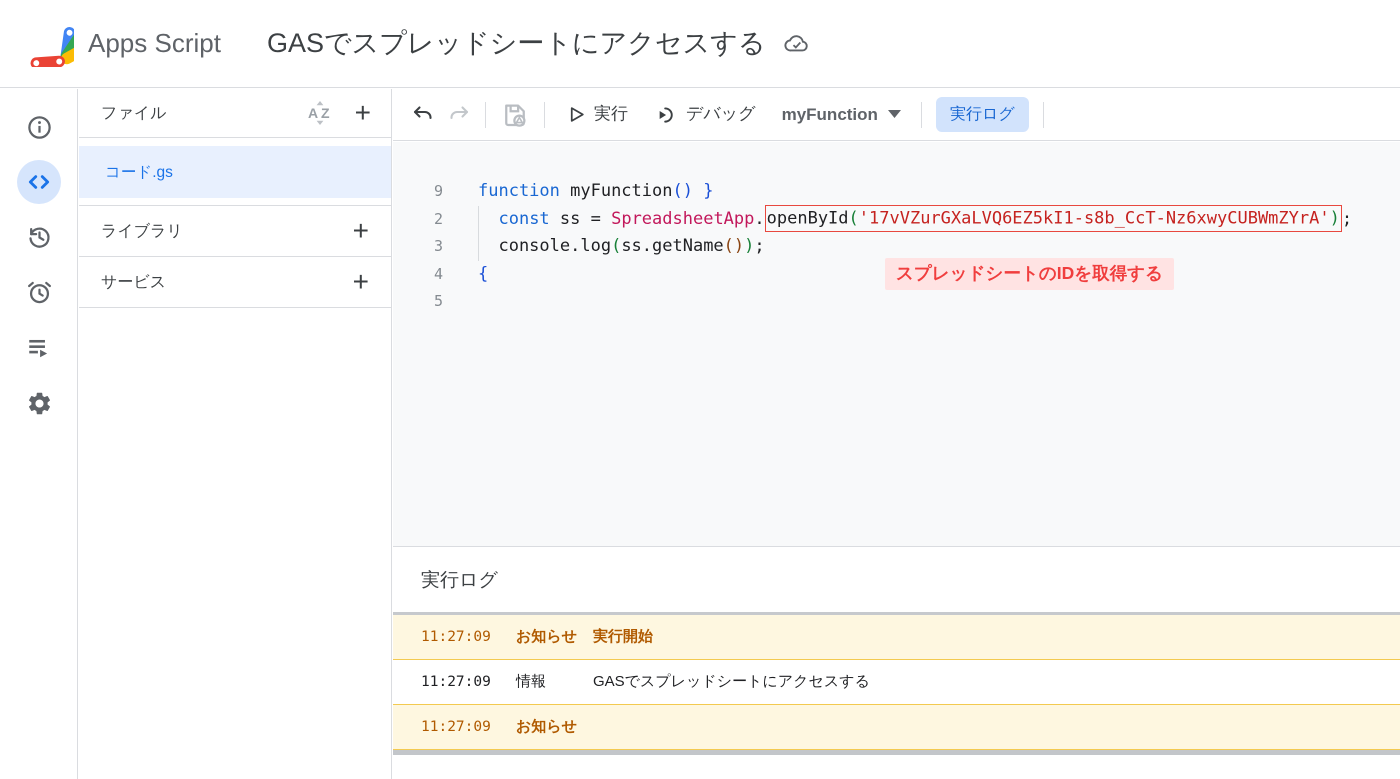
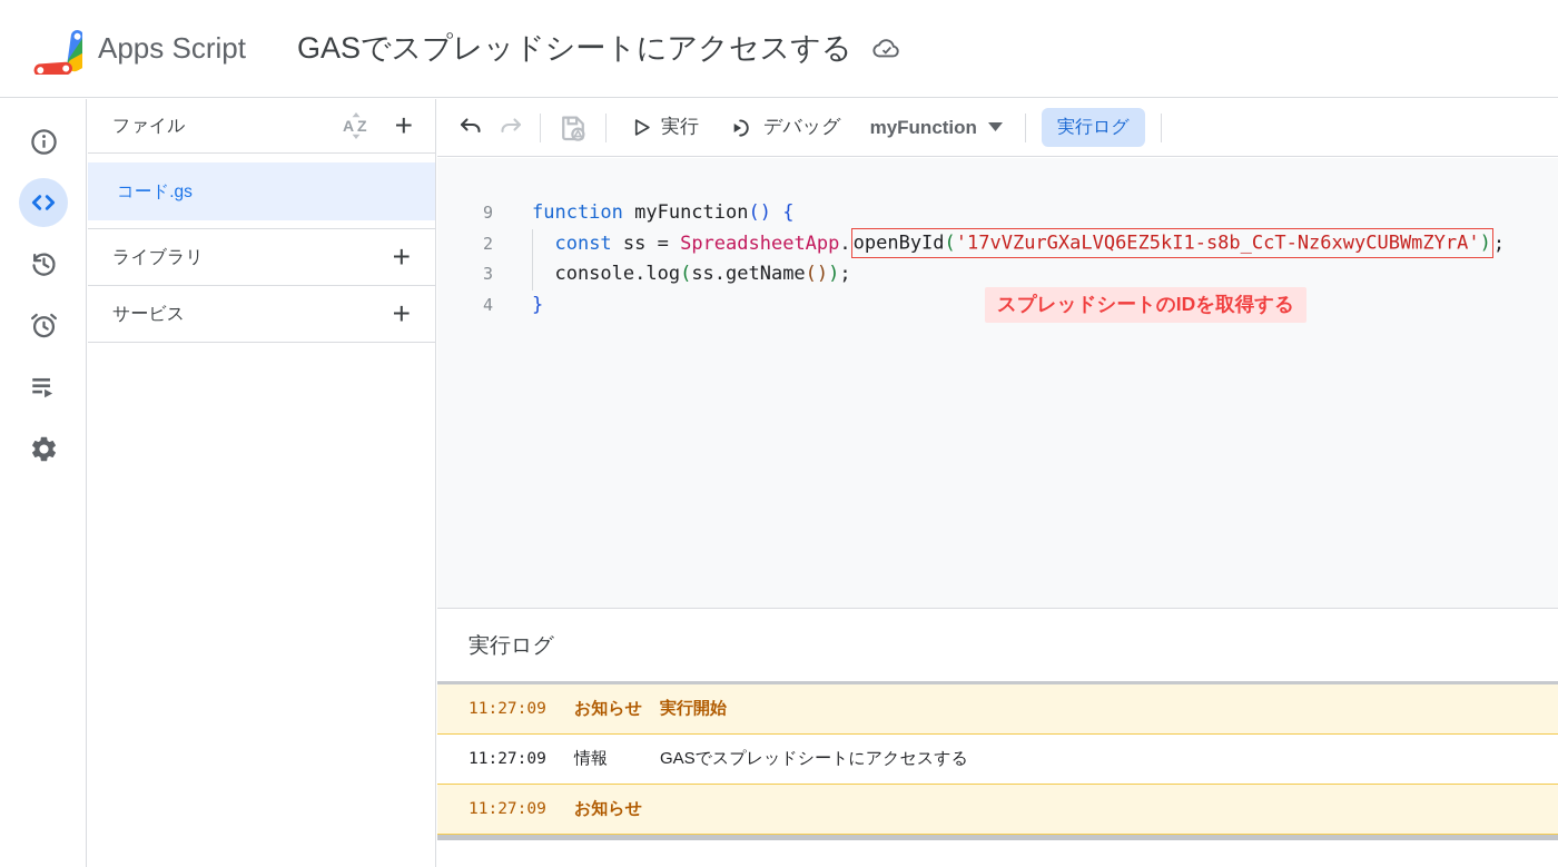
  Apps Script
  GASでスプレッドシートにアクセスする
  ファイル
  A
  Z
  +
  コード.gs
  ライブラリ
  +
  サービス
  +
  実行
  デバッグ
  myFunction
  実行ログ
  9
- function myFunction() }
+ function myFunction() {
  2
  const ss = SpreadsheetApp.openById('17vVZurGXaLVQ6EZ5kI1-s8b_CcT-Nz6xwyCUBWmZYrA');
  3
  console.log(ss.getName());
  4
- {
+ }
- 5
  スプレッドシートのIDを取得する
  実行ログ
  11:27:09
  お知らせ
  実行開始
  11:27:09
  情報
  GASでスプレッドシートにアクセスする
  11:27:09
  お知らせ
